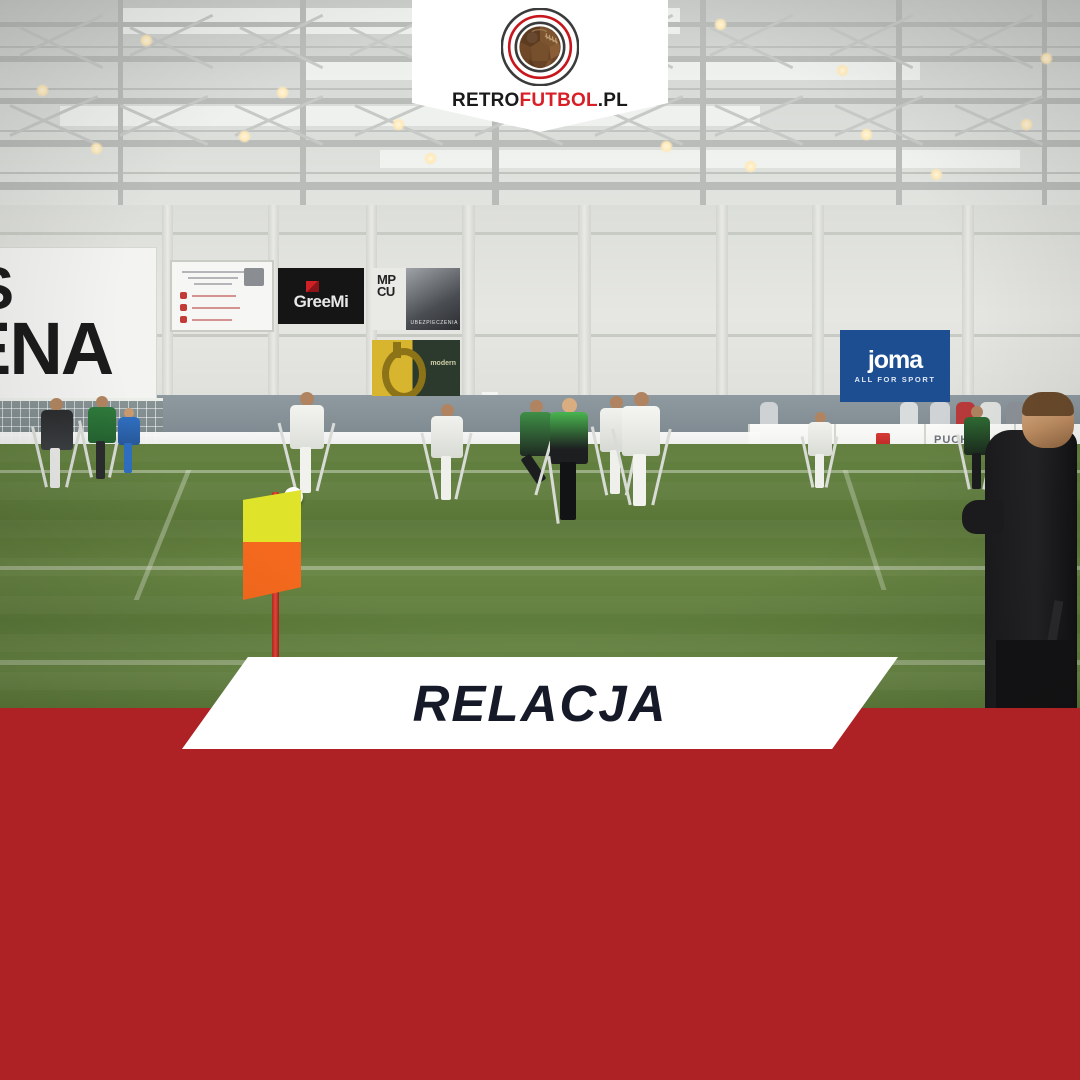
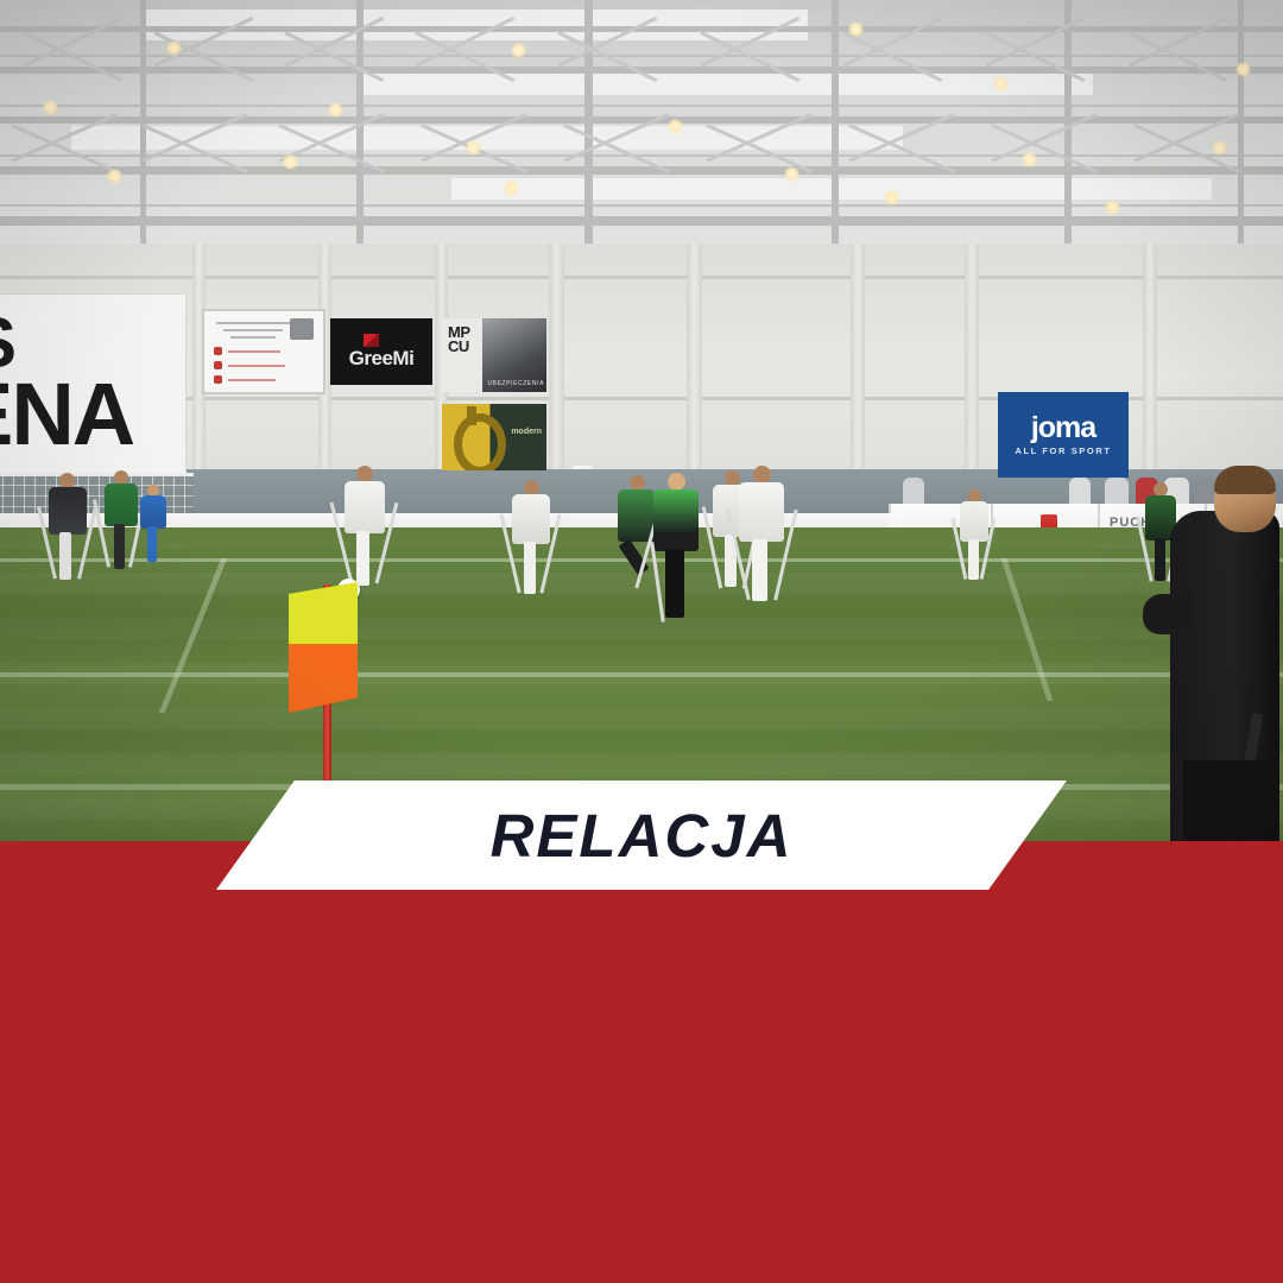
- RETROFUTBOL.PL
  RELACJA
